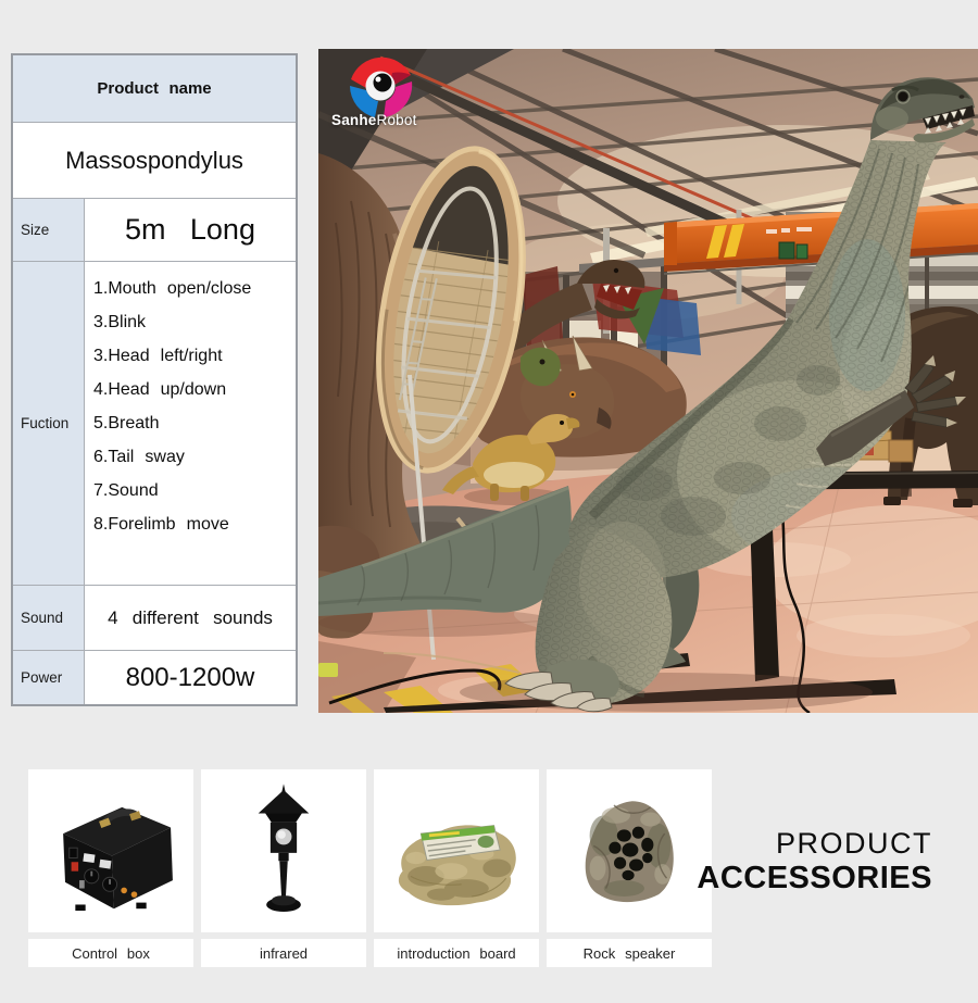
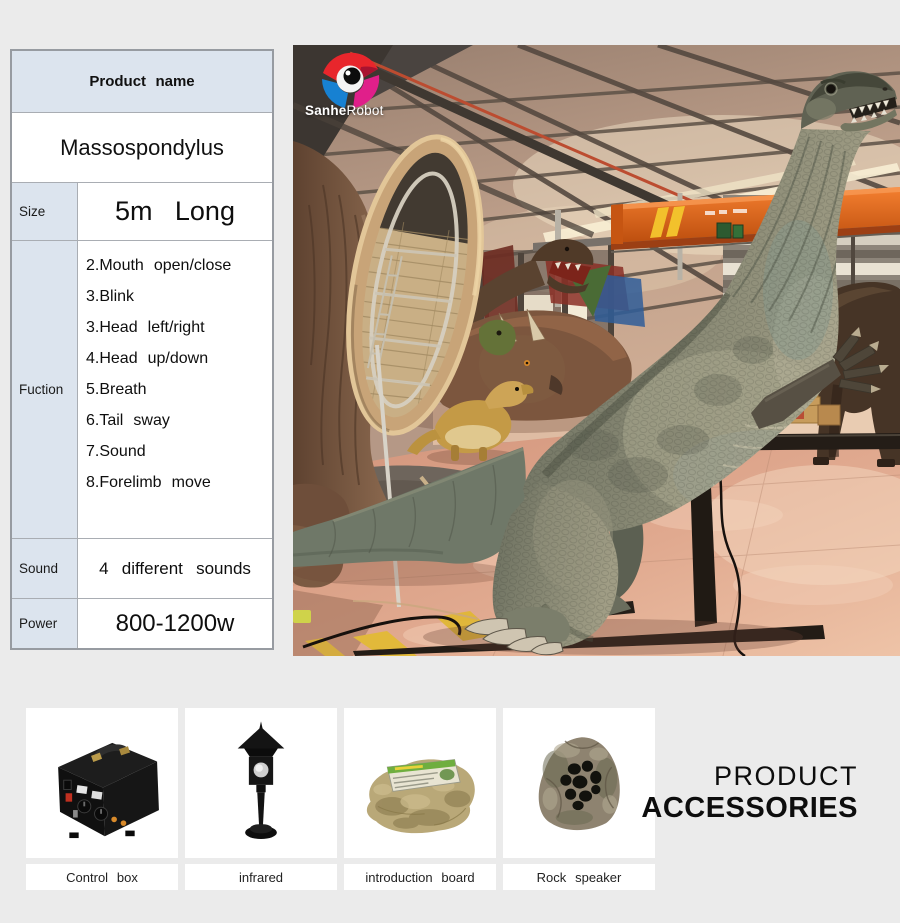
  Product name
  Massospondylus
  Size
  5m Long
  Fuction
- 1.Mouth open/close
+ 2.Mouth open/close
  3.Blink
  3.Head left/right
  4.Head up/down
  5.Breath
  6.Tail sway
  7.Sound
  8.Forelimb move
  Sound
  4 different sounds
  Power
  800-1200w
  SanheRobot
  Control box
  infrared
  introduction board
  Rock speaker
  PRODUCT
  ACCESSORIES
